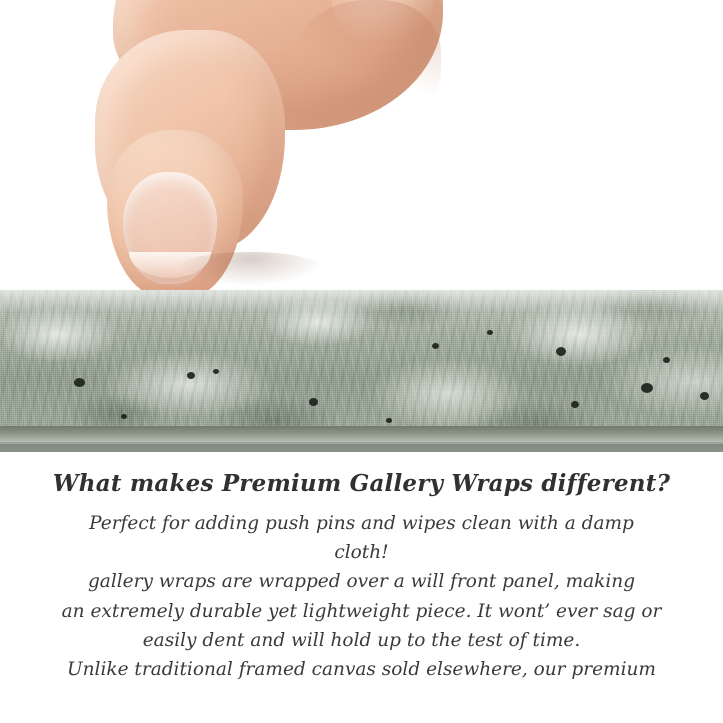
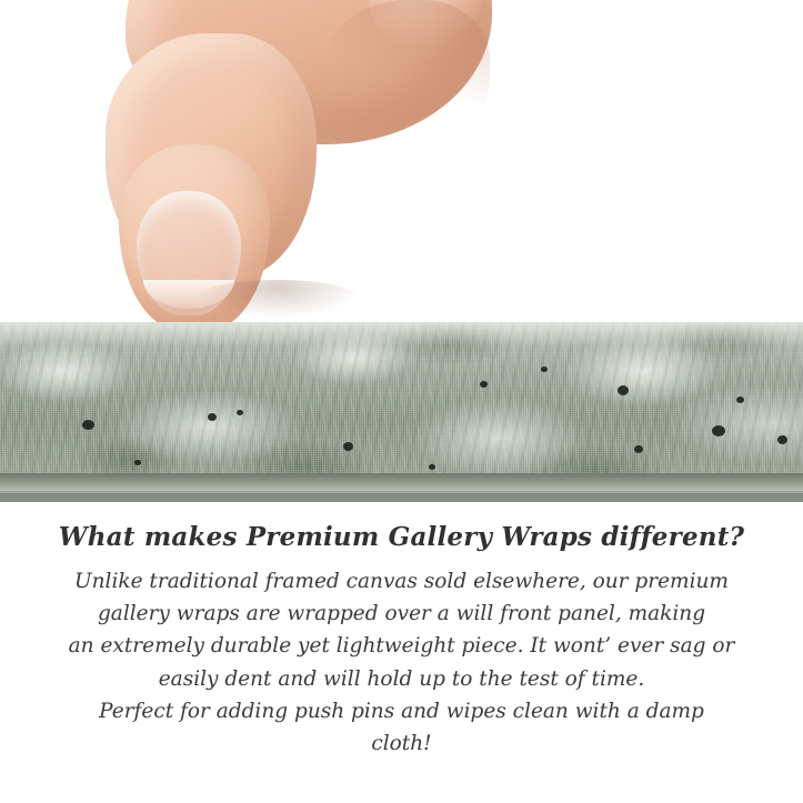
  What makes Premium Gallery Wraps different?
- Perfect for adding push pins and wipes clean with a damp cloth!
+ Unlike traditional framed canvas sold elsewhere, our premium
  gallery wraps are wrapped over a will front panel, making
  an extremely durable yet lightweight piece. It wont’ ever sag or
  easily dent and will hold up to the test of time.
- Unlike traditional framed canvas sold elsewhere, our premium
+ Perfect for adding push pins and wipes clean with a damp cloth!
